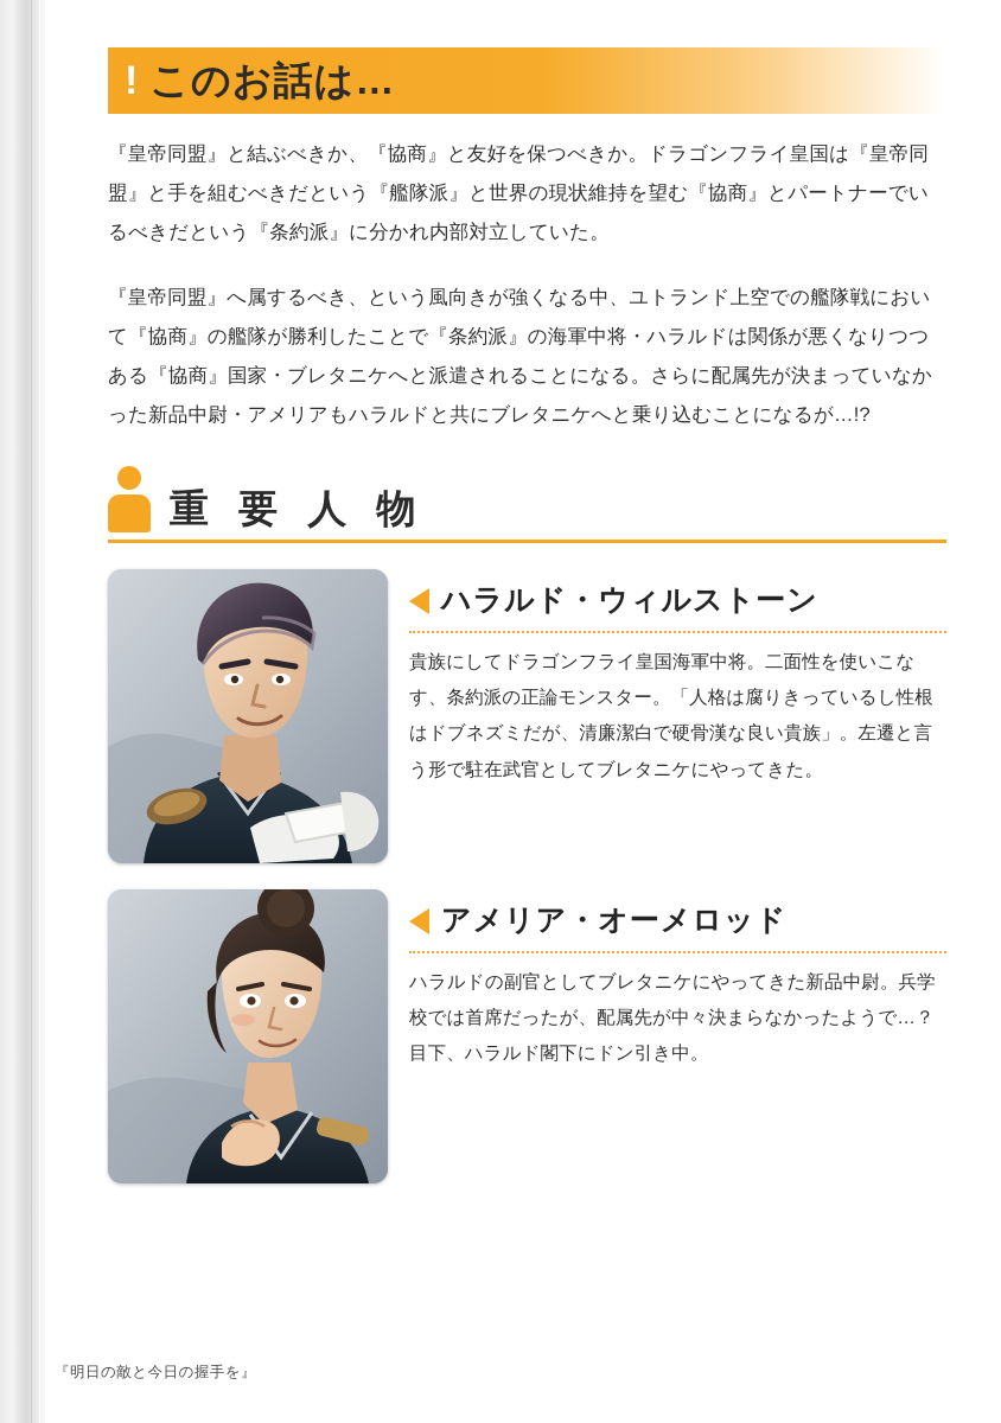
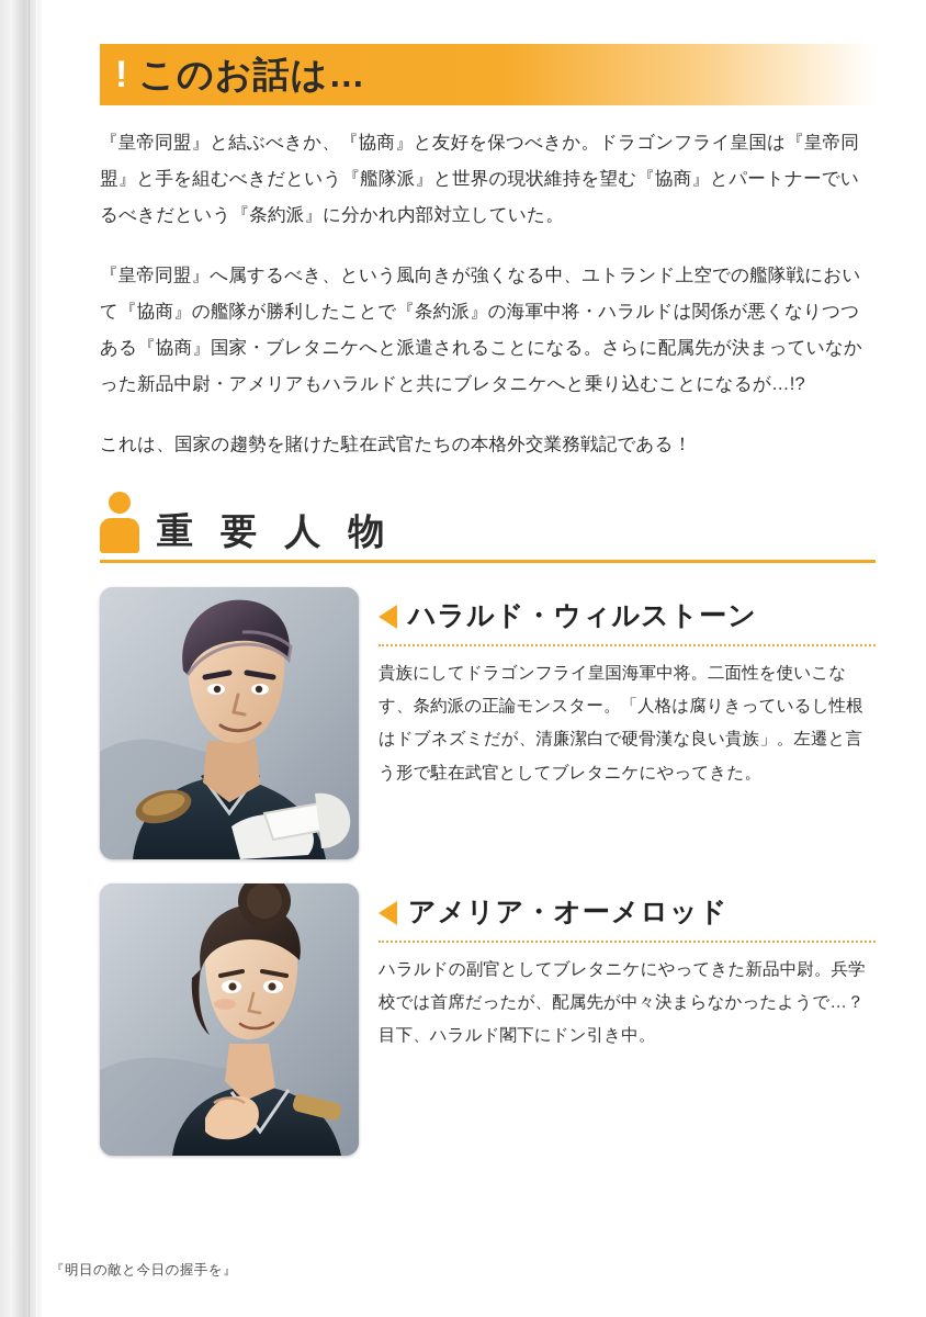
  !
  このお話は…
  『皇帝同盟』と結ぶべきか、『協商』と友好を保つべきか。ドラゴンフライ皇国は『皇帝同盟』と手を組むべきだという『艦隊派』と世界の現状維持を望む『協商』とパートナーでいるべきだという『条約派』に分かれ内部対立していた。
  『皇帝同盟』へ属するべき、という風向きが強くなる中、ユトランド上空での艦隊戦において『協商』の艦隊が勝利したことで『条約派』の海軍中将・ハラルドは関係が悪くなりつつある『協商』国家・ブレタニケへと派遣されることになる。さらに配属先が決まっていなかった新品中尉・アメリアもハラルドと共にブレタニケへと乗り込むことになるが…!?
+ これは、国家の趨勢を賭けた駐在武官たちの本格外交業務戦記である！
  重 要 人 物
  ハラルド・ウィルストーン
  貴族にしてドラゴンフライ皇国海軍中将。二面性を使いこなす、条約派の正論モンスター。「人格は腐りきっているし性根はドブネズミだが、清廉潔白で硬骨漢な良い貴族」。左遷と言う形で駐在武官としてブレタニケにやってきた。
  アメリア・オーメロッド
  ハラルドの副官としてブレタニケにやってきた新品中尉。兵学校では首席だったが、配属先が中々決まらなかったようで…？目下、ハラルド閣下にドン引き中。
  『明日の敵と今日の握手を』
